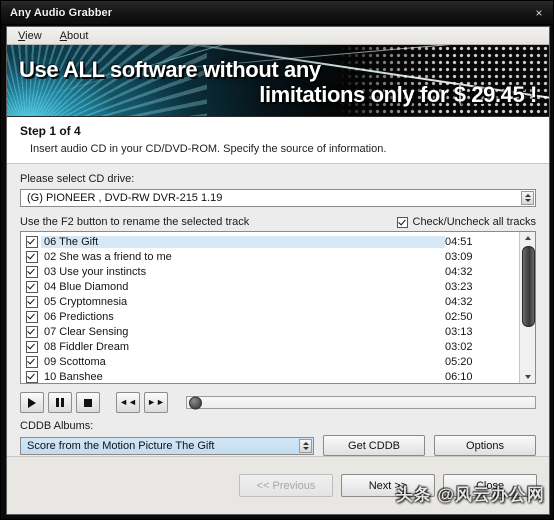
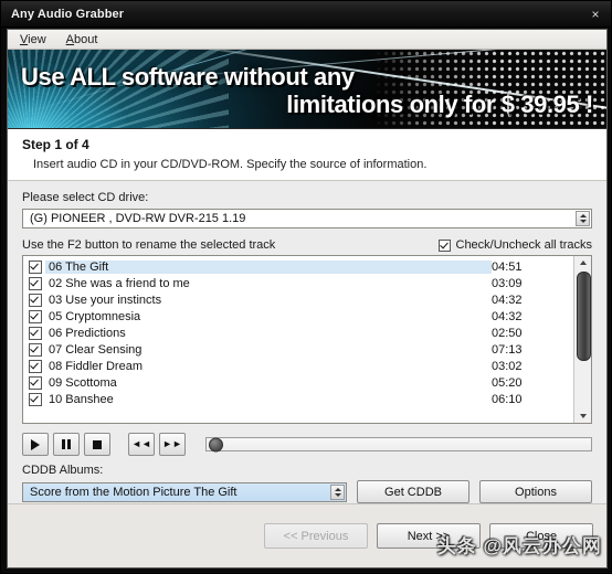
  Any Audio Grabber
  ×
  View
  About
  Use ALL software without any
- limitations only for $ 29.45 !
+ limitations only for $ 39.95 !
  Step 1 of 4
  Insert audio CD in your CD/DVD-ROM. Specify the source of information.
  Please select CD drive:
  (G) PIONEER , DVD-RW DVR-215 1.19
  Use the F2 button to rename the selected track
  Check/Uncheck all tracks
  06 The Gift
  04:51
  02 She was a friend to me
  03:09
  03 Use your instincts
  04:32
- 04 Blue Diamond
- 03:23
  05 Cryptomnesia
  04:32
  06 Predictions
  02:50
  07 Clear Sensing
- 03:13
+ 07:13
  08 Fiddler Dream
  03:02
  09 Scottoma
  05:20
  10 Banshee
  06:10
  ◄◄
  ►►
  CDDB Albums:
  Score from the Motion Picture The Gift
  Get CDDB
  Options
  << Previous
  Next >>
  Close
  头条 @风云办公网
